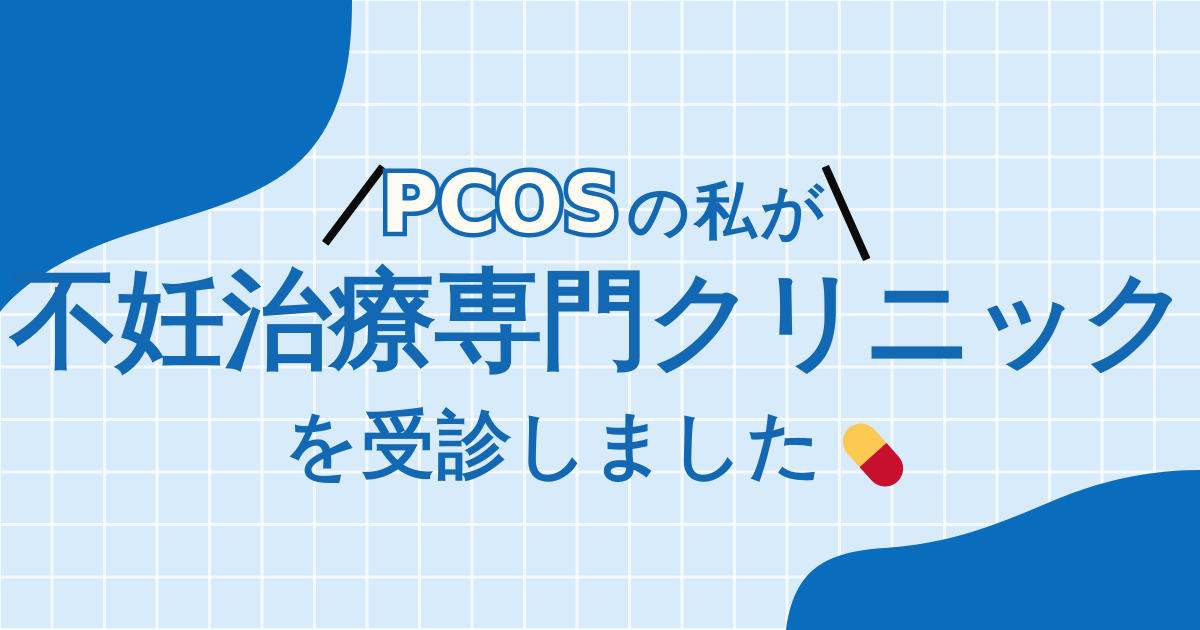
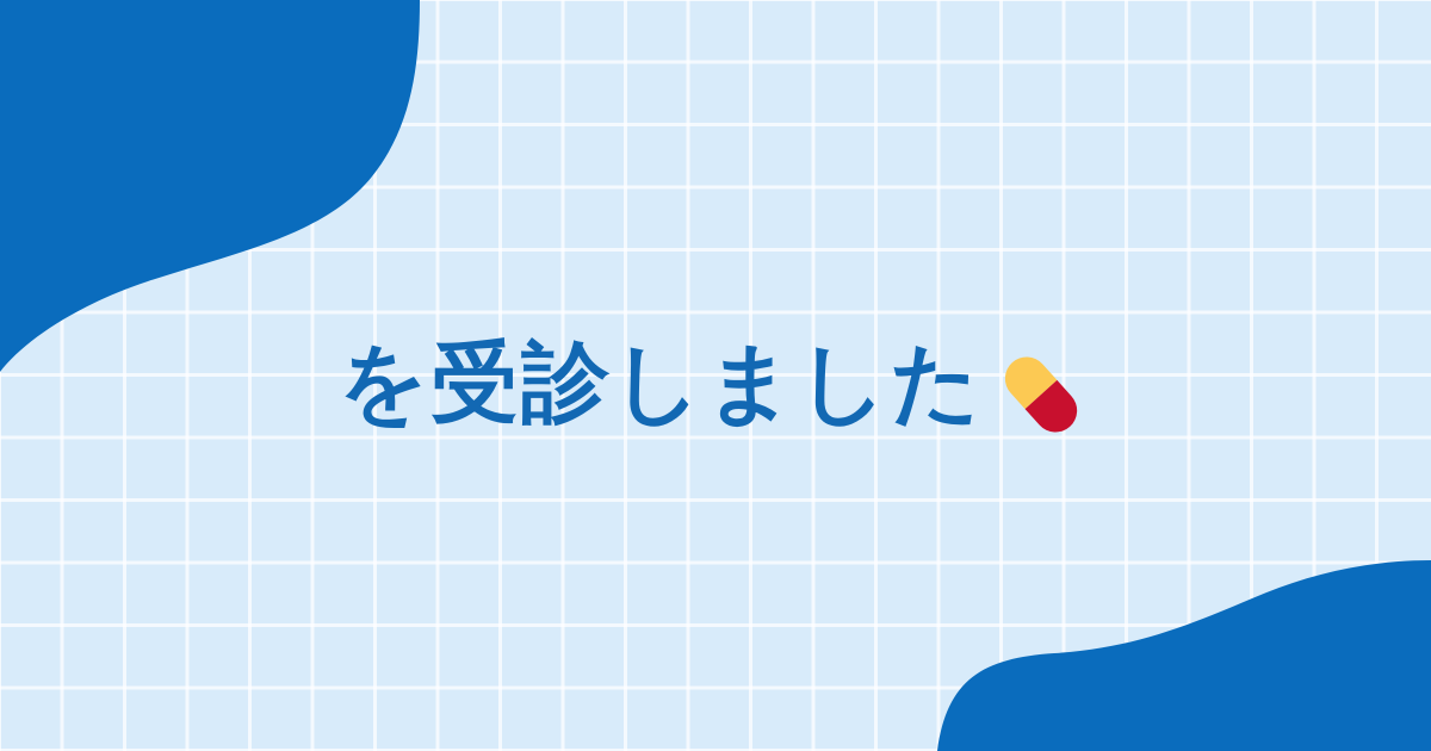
- PCOS
- の私が
- 不妊治療専門クリニック
  を受診しました
